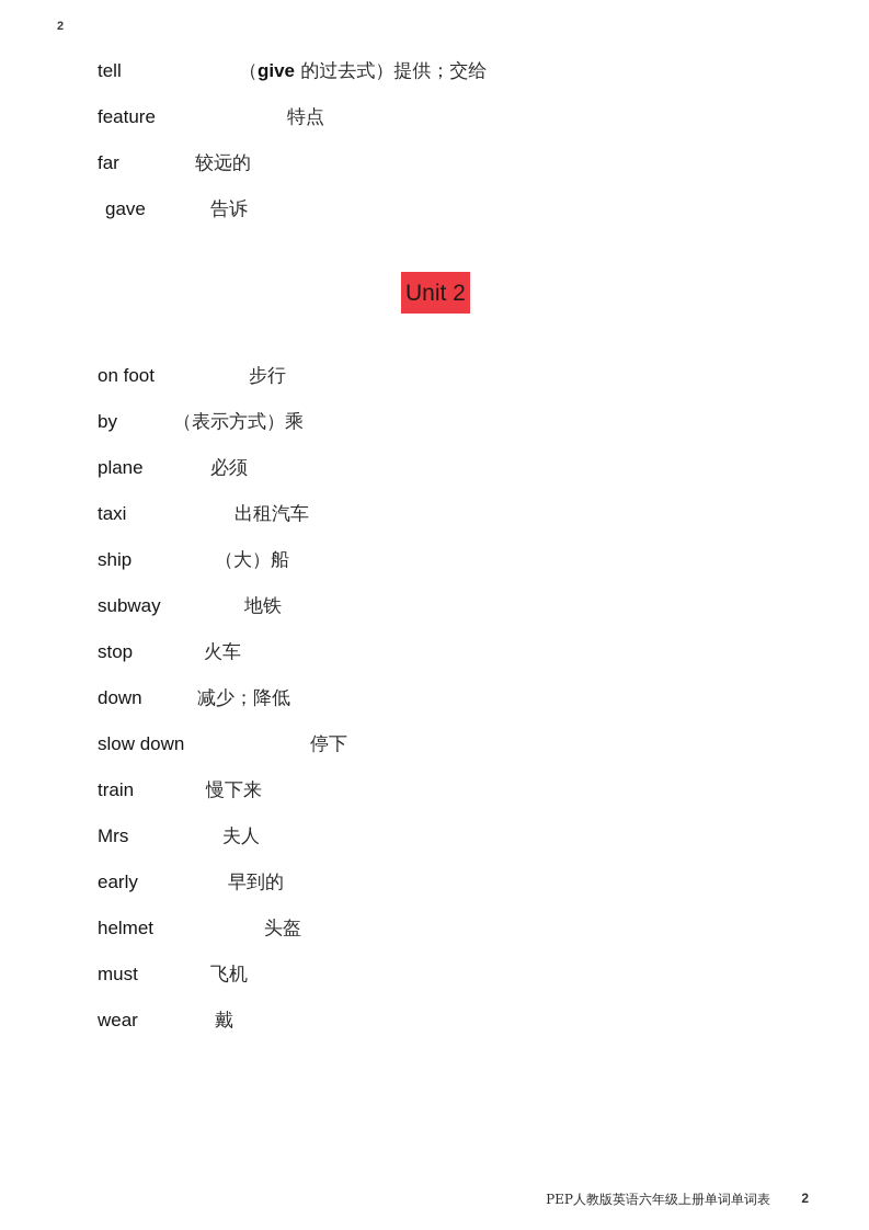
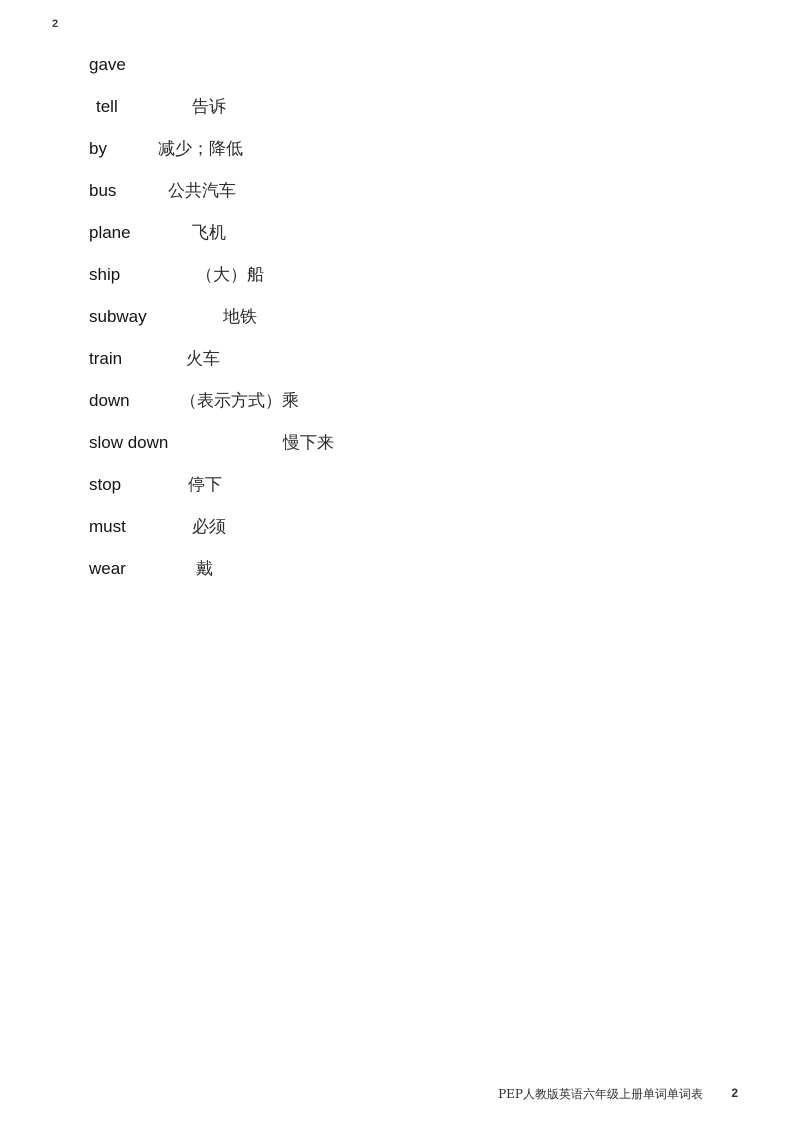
  2
- tell
+ gave
- （give 的过去式）提供；交给
- feature
- 特点
- far
- 较远的
- gave
+ tell
  告诉
- Unit 2
- on foot
- 步行
  by
- （表示方式）乘
+ 减少；降低
+ bus
+ 公共汽车
  plane
- 必须
+ 飞机
- taxi
- 出租汽车
  ship
  （大）船
  subway
  地铁
- stop
+ train
  火车
  down
- 减少；降低
+ （表示方式）乘
  slow down
- 停下
+ 慢下来
- train
+ stop
- 慢下来
+ 停下
- Mrs
- 夫人
- early
- 早到的
- helmet
- 头盔
  must
- 飞机
+ 必须
  wear
  戴
  PEP人教版英语六年级上册单词单词表
  2
